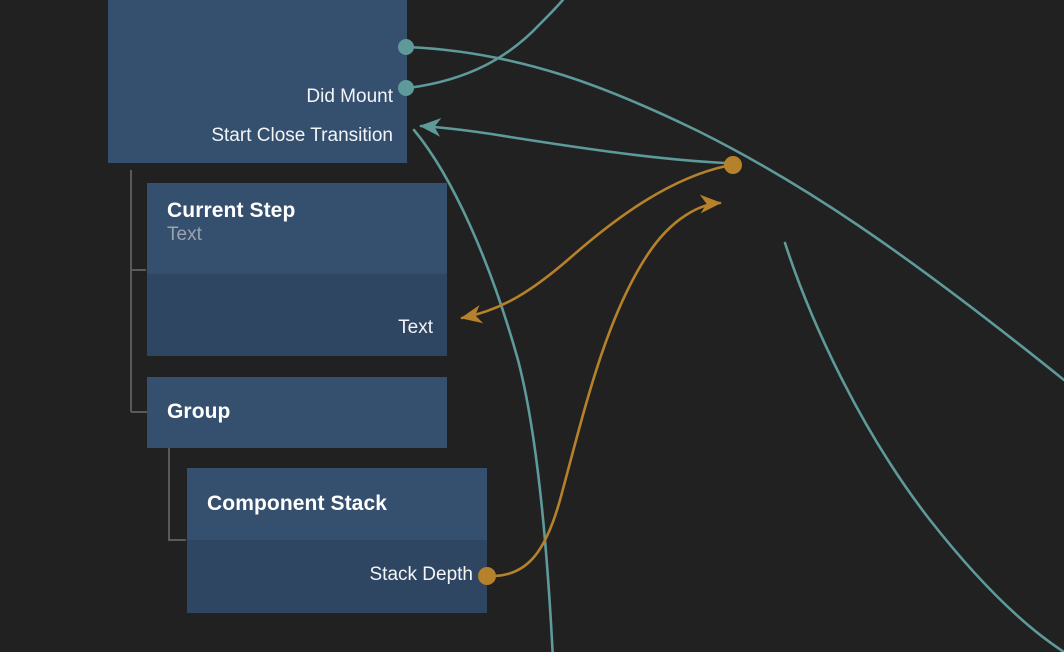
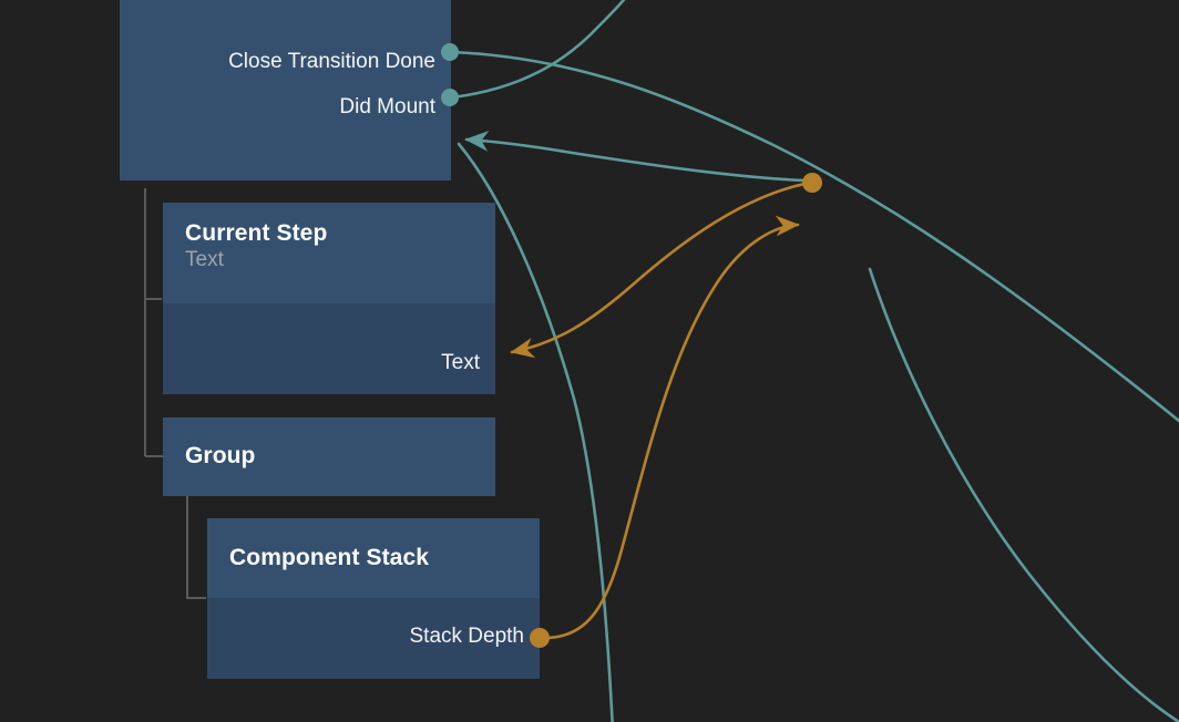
+ Close Transition Done
  Did Mount
- Start Close Transition
  Current Step
  Text
  Text
  Group
  Component Stack
  Stack Depth
